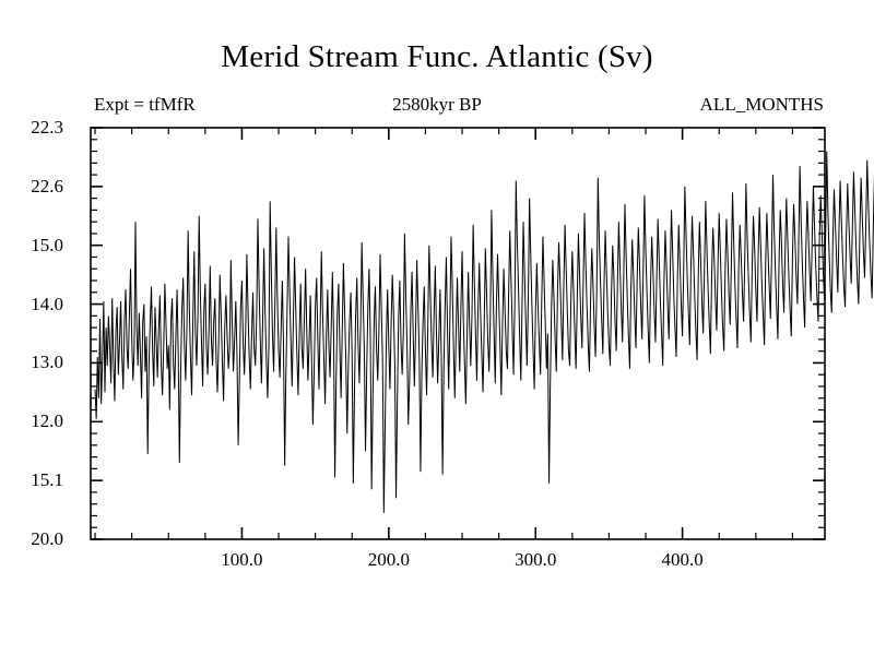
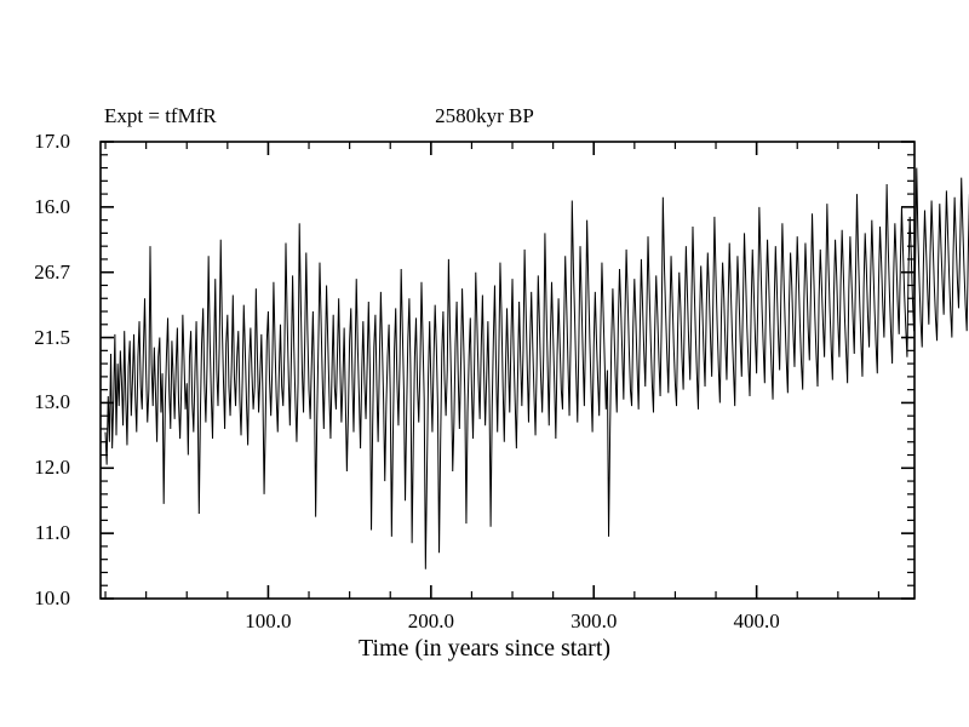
- Merid Stream Func. Atlantic (Sv)
  Expt = tfMfR
  2580kyr BP
- ALL_MONTHS
- 20.0
+ 10.0
- 15.1
+ 11.0
  12.0
  13.0
- 14.0
+ 21.5
- 15.0
+ 26.7
- 22.6
+ 16.0
- 22.3
+ 17.0
  100.0
  200.0
  300.0
  400.0
+ Time (in years since start)
